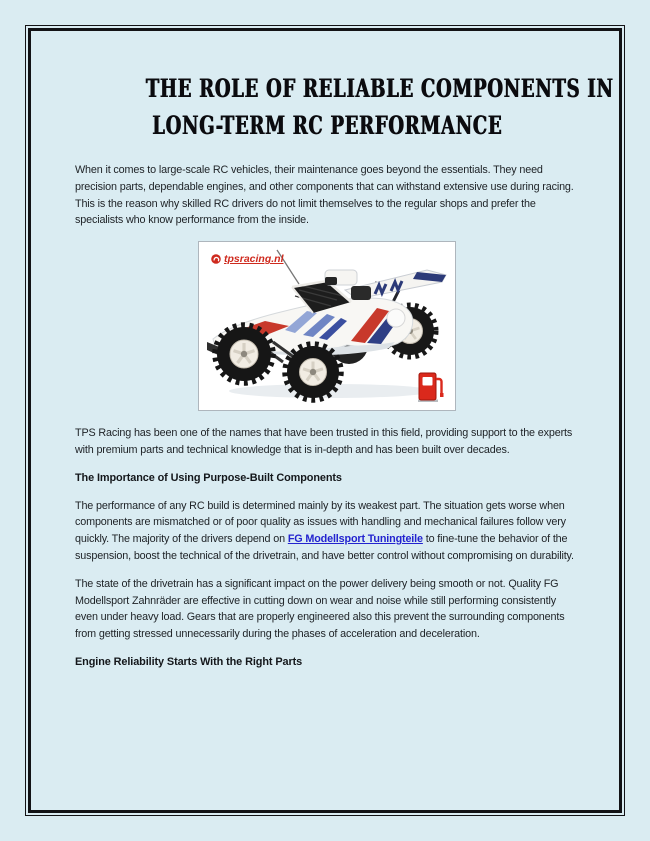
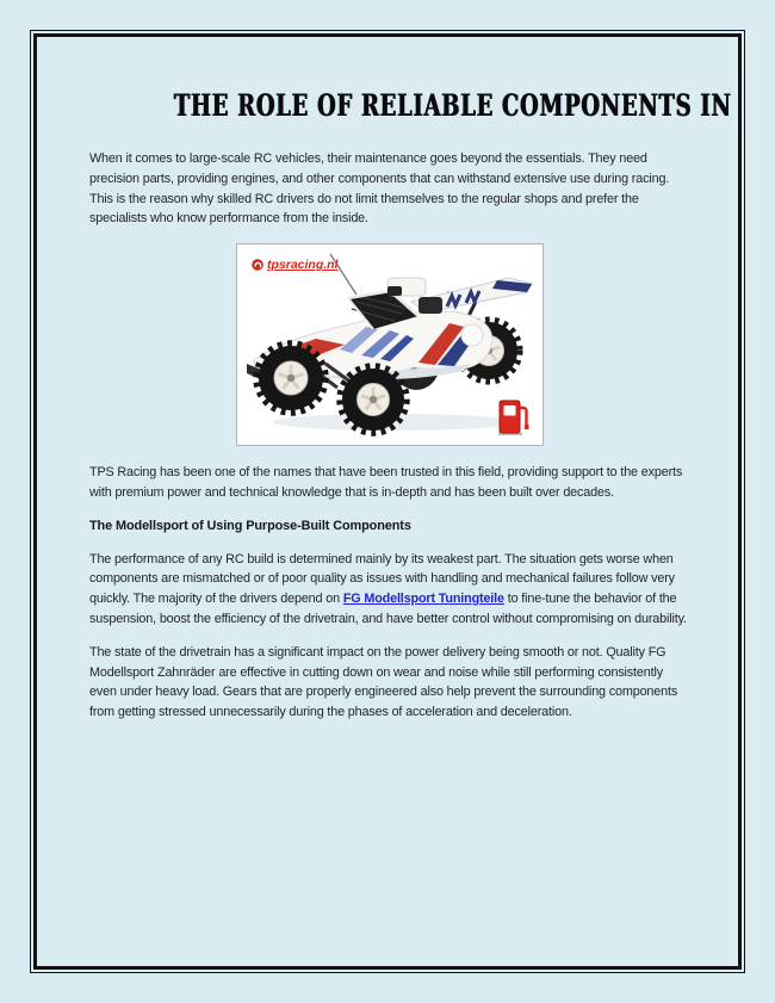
  THE ROLE OF RELIABLE COMPONENTS IN
- LONG-TERM RC PERFORMANCE
- When it comes to large-scale RC vehicles, their maintenance goes beyond the essentials. They need precision parts, dependable engines, and other components that can withstand extensive use during racing. This is the reason why skilled RC drivers do not limit themselves to the regular shops and prefer the specialists who know performance from the inside.
+ When it comes to large-scale RC vehicles, their maintenance goes beyond the essentials. They need precision parts, providing engines, and other components that can withstand extensive use during racing. This is the reason why skilled RC drivers do not limit themselves to the regular shops and prefer the specialists who know performance from the inside.
  tpsracing.nl
- TPS Racing has been one of the names that have been trusted in this field, providing support to the experts with premium parts and technical knowledge that is in-depth and has been built over decades.
+ TPS Racing has been one of the names that have been trusted in this field, providing support to the experts with premium power and technical knowledge that is in-depth and has been built over decades.
- The Importance of Using Purpose-Built Components
+ The Modellsport of Using Purpose-Built Components
- The performance of any RC build is determined mainly by its weakest part. The situation gets worse when components are mismatched or of poor quality as issues with handling and mechanical failures follow very quickly. The majority of the drivers depend on FG Modellsport Tuningteile to fine-tune the behavior of the suspension, boost the technical of the drivetrain, and have better control without compromising on durability.
+ The performance of any RC build is determined mainly by its weakest part. The situation gets worse when components are mismatched or of poor quality as issues with handling and mechanical failures follow very quickly. The majority of the drivers depend on FG Modellsport Tuningteile to fine-tune the behavior of the suspension, boost the efficiency of the drivetrain, and have better control without compromising on durability.
- The state of the drivetrain has a significant impact on the power delivery being smooth or not. Quality FG Modellsport Zahnräder are effective in cutting down on wear and noise while still performing consistently even under heavy load. Gears that are properly engineered also this prevent the surrounding components from getting stressed unnecessarily during the phases of acceleration and deceleration.
+ The state of the drivetrain has a significant impact on the power delivery being smooth or not. Quality FG Modellsport Zahnräder are effective in cutting down on wear and noise while still performing consistently even under heavy load. Gears that are properly engineered also help prevent the surrounding components from getting stressed unnecessarily during the phases of acceleration and deceleration.
- Engine Reliability Starts With the Right Parts
